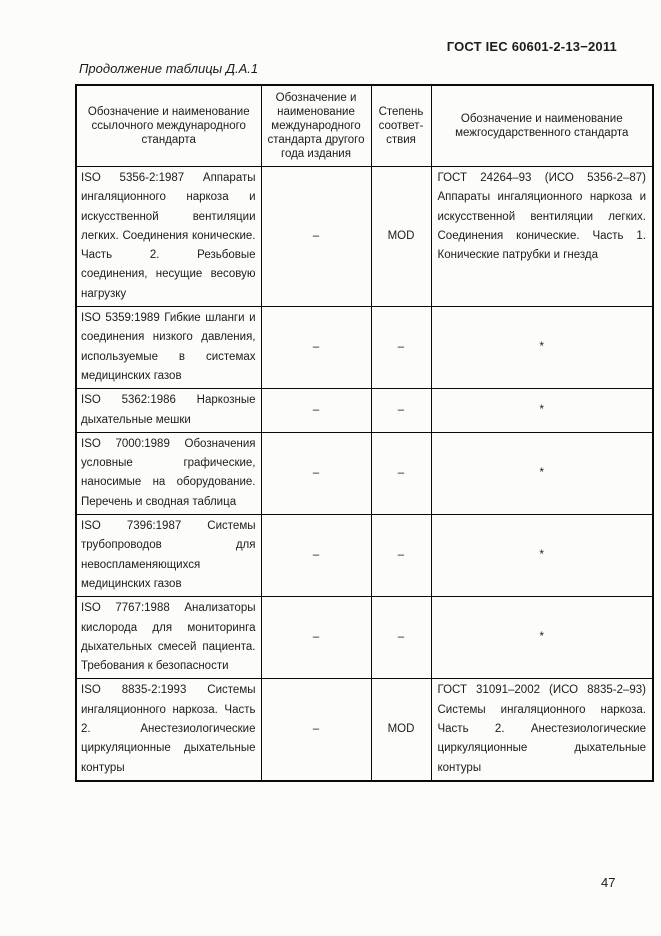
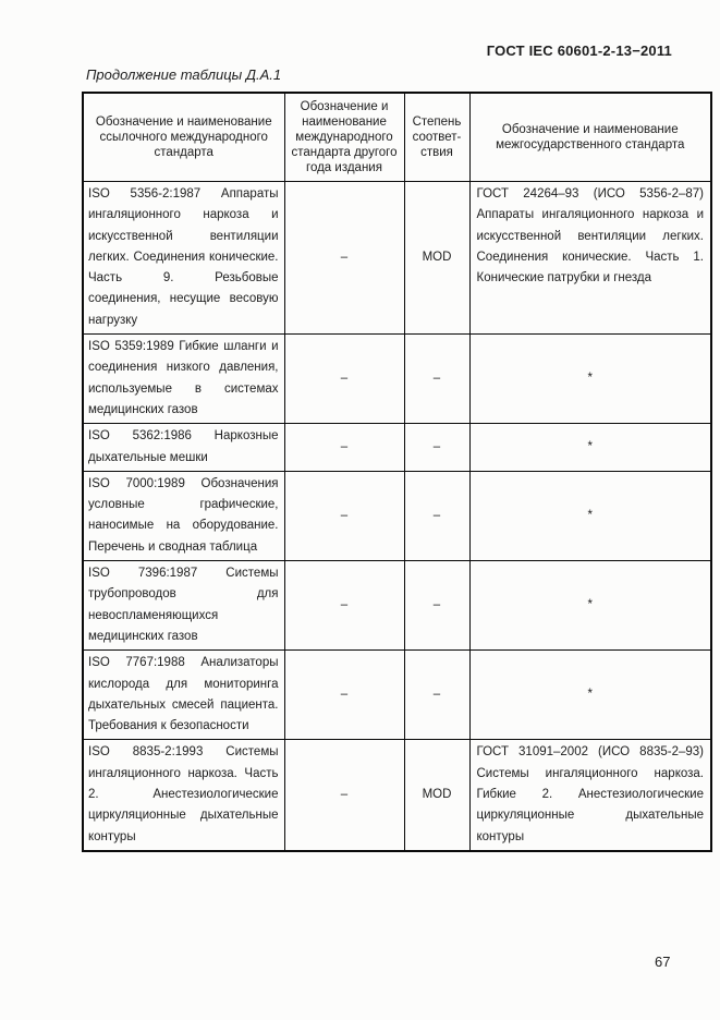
  ГОСТ IEC 60601-2-13−2011
  Продолжение таблицы Д.А.1
  Обозначение и наименование ссылочного международного стандарта	Обозначение и наименование международного стандарта другого года издания	Степень соответ-ствия	Обозначение и наименование межгосударственного стандарта
- ISO 5356-2:1987 Аппараты ингаляционного наркоза и искусственной вентиляции легких. Соединения конические. Часть 2. Резьбовые соединения, несущие весовую нагрузку	–	MOD	ГОСТ 24264–93 (ИСО 5356-2–87) Аппараты ингаляционного наркоза и искусственной вентиляции легких. Соединения конические. Часть 1. Конические патрубки и гнезда
+ ISO 5356-2:1987 Аппараты ингаляционного наркоза и искусственной вентиляции легких. Соединения конические. Часть 9. Резьбовые соединения, несущие весовую нагрузку	–	MOD	ГОСТ 24264–93 (ИСО 5356-2–87) Аппараты ингаляционного наркоза и искусственной вентиляции легких. Соединения конические. Часть 1. Конические патрубки и гнезда
  ISO 5359:1989 Гибкие шланги и соединения низкого давления, используемые в системах медицинских газов	–	–	*
  ISO 5362:1986 Наркозные дыхательные мешки	–	–	*
  ISO 7000:1989 Обозначения условные графические, наносимые на оборудование. Перечень и сводная таблица	–	–	*
  ISO 7396:1987 Системы трубопроводов для невоспламеняющихся медицинских газов	–	–	*
  ISO 7767:1988 Анализаторы кислорода для мониторинга дыхательных смесей пациента. Требования к безопасности	–	–	*
- ISO 8835-2:1993 Системы ингаляционного наркоза. Часть 2. Анестезиологические циркуляционные дыхательные контуры	–	MOD	ГОСТ 31091–2002 (ИСО 8835-2–93) Системы ингаляционного наркоза. Часть 2. Анестезиологические циркуляционные дыхательные контуры
+ ISO 8835-2:1993 Системы ингаляционного наркоза. Часть 2. Анестезиологические циркуляционные дыхательные контуры	–	MOD	ГОСТ 31091–2002 (ИСО 8835-2–93) Системы ингаляционного наркоза. Гибкие 2. Анестезиологические циркуляционные дыхательные контуры
- 47
+ 67
